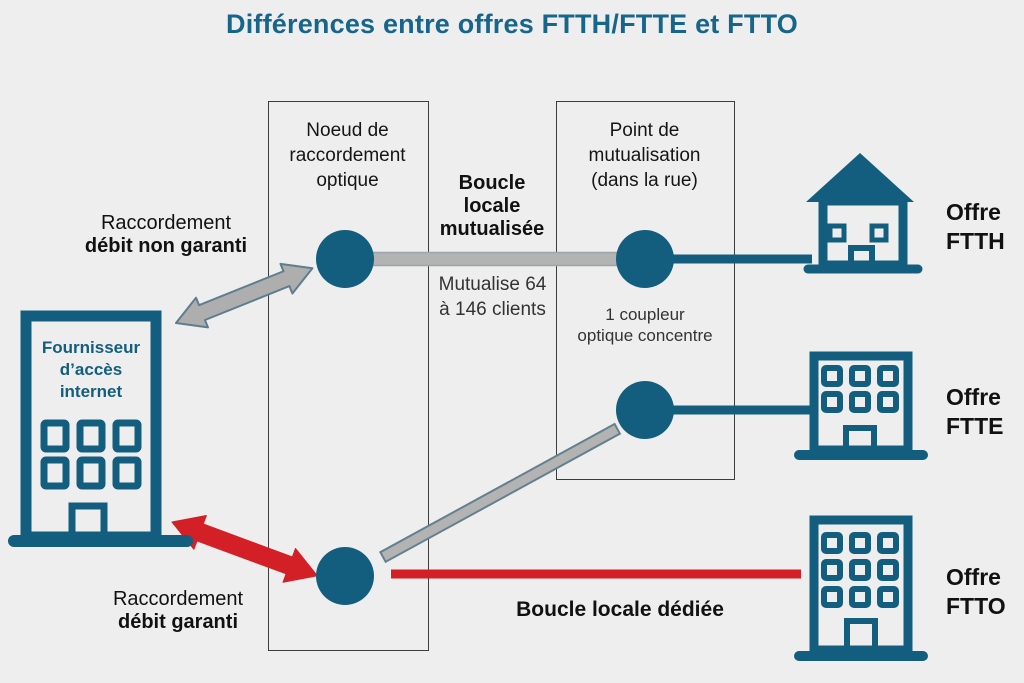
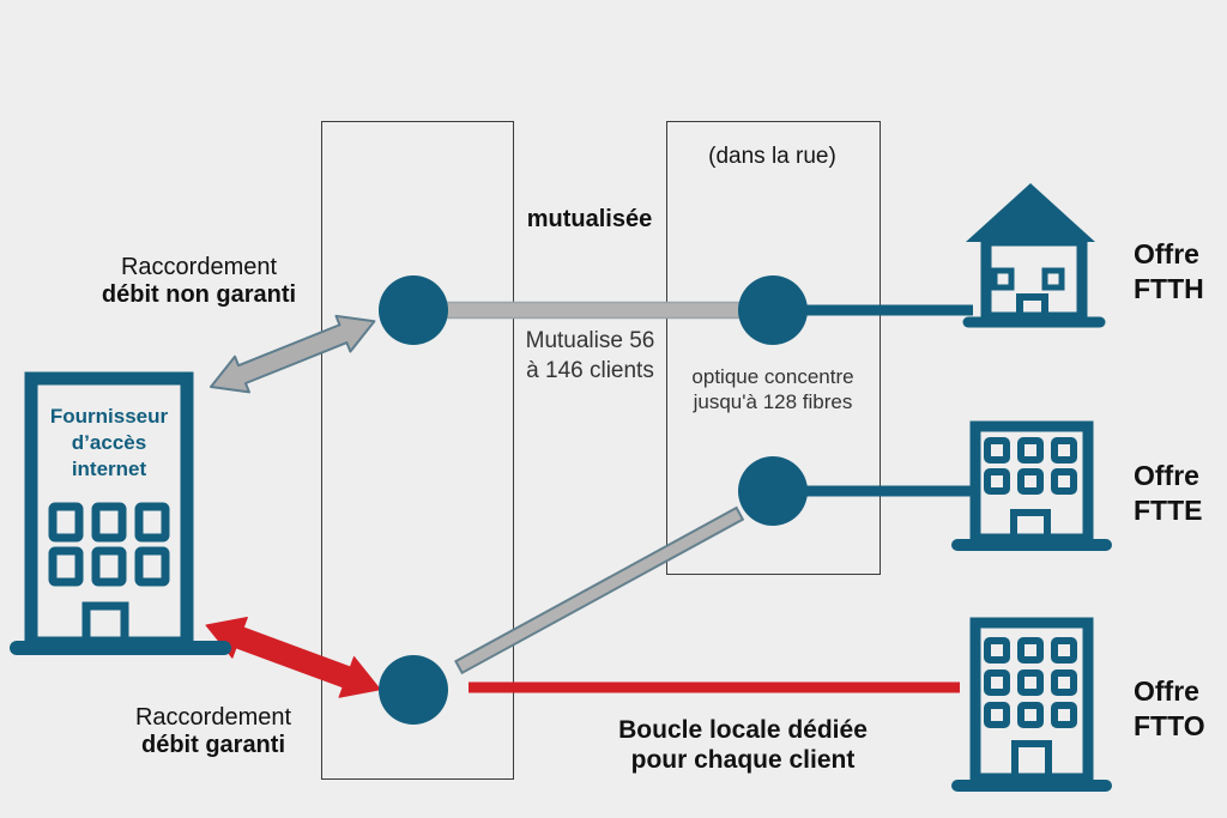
- Différences entre offres FTTH/FTTE et FTTO
- Noeud de
- raccordement
- optique
- Point de
- mutualisation
  (dans la rue)
- Boucle
- locale
  mutualisée
- Mutualise 64
+ Mutualise 56
  à 146 clients
- 1 coupleur
  optique concentre
+ jusqu'à 128 fibres
  Raccordement
  débit non garanti
  Raccordement
  débit garanti
  Boucle locale dédiée
+ pour chaque client
  Fournisseur
  d’accès
  internet
  Offre
  FTTH
  Offre
  FTTE
  Offre
  FTTO
